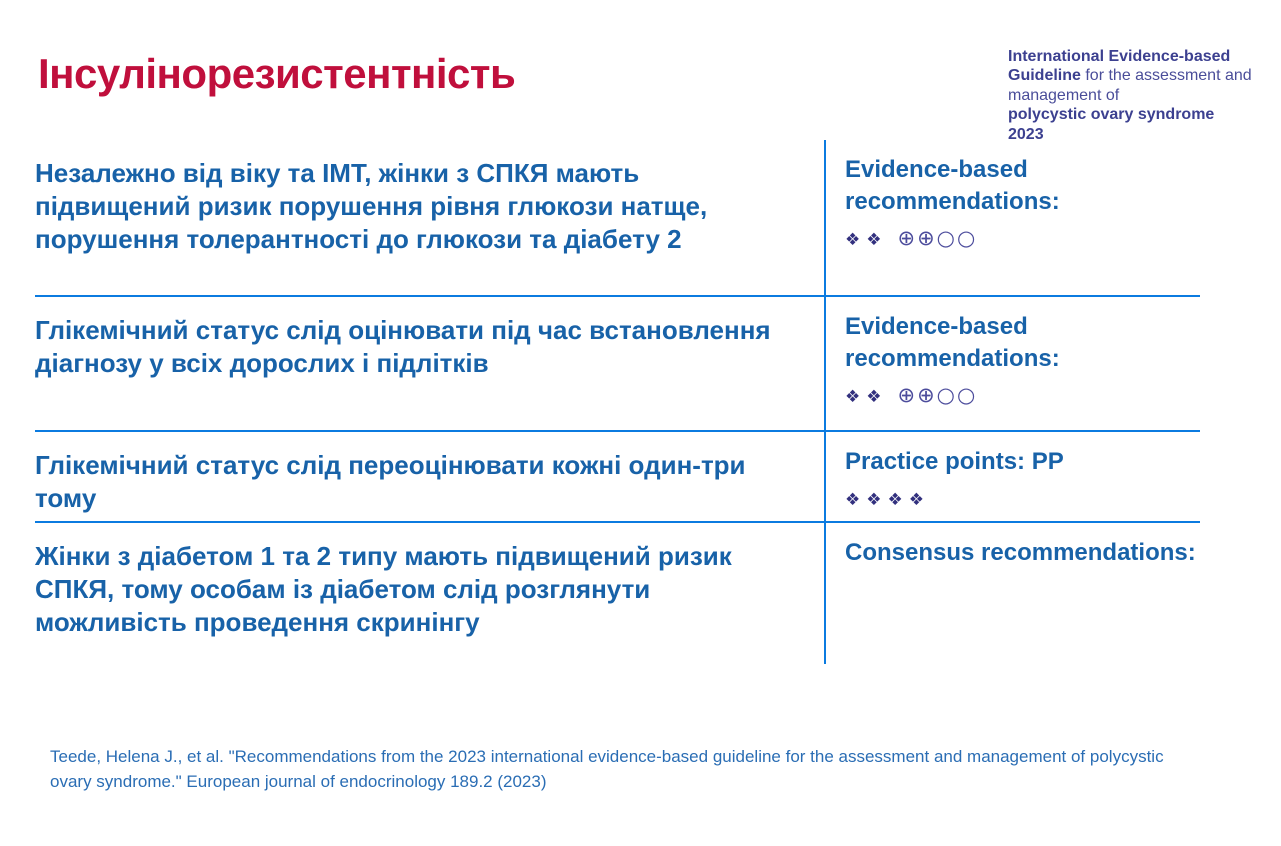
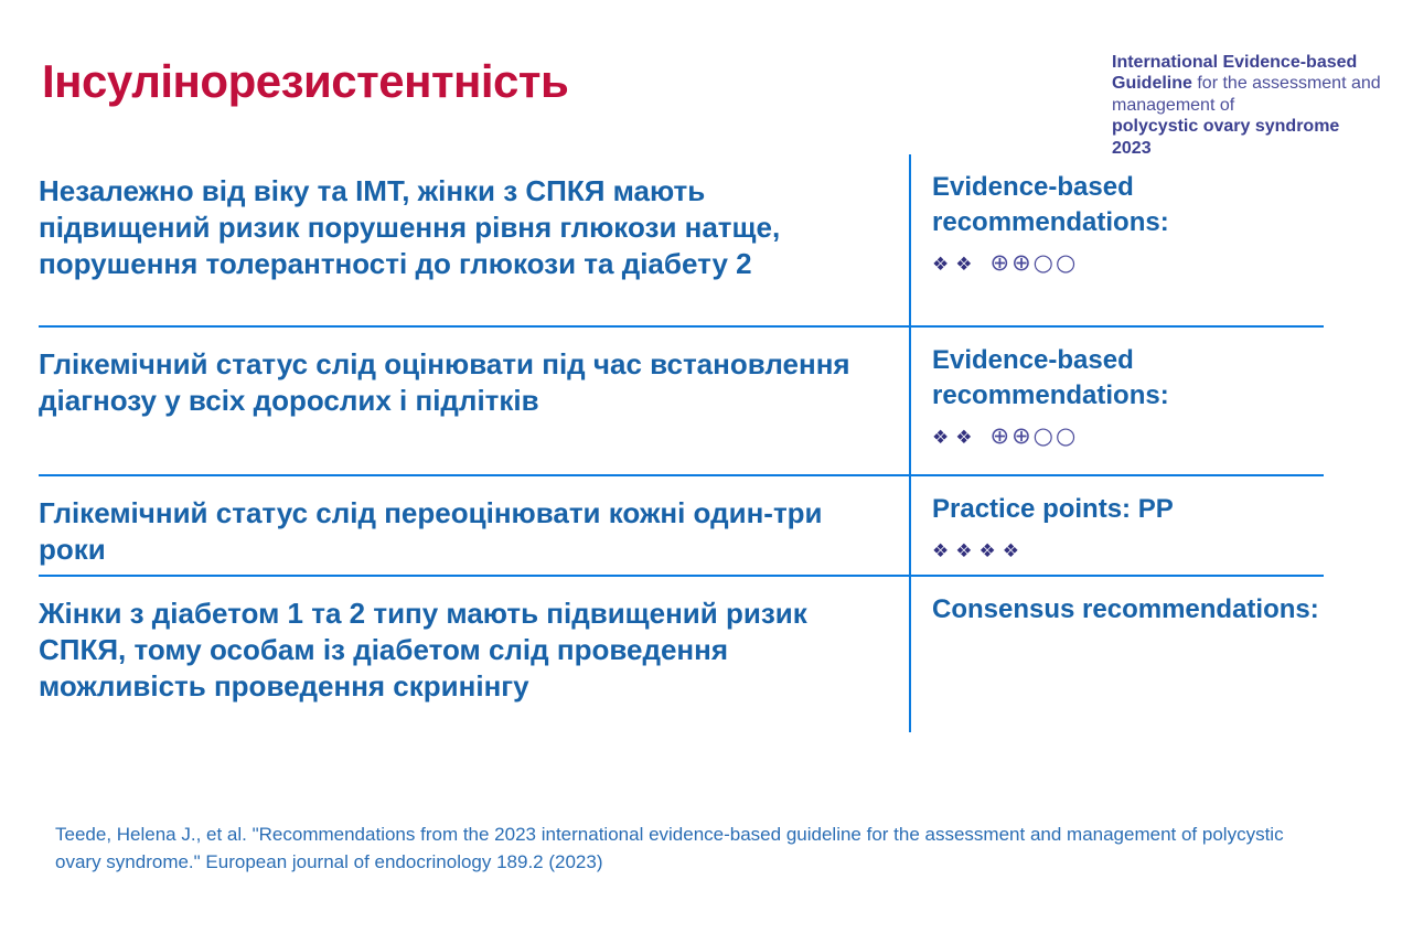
  Інсулінорезистентність
  International Evidence-based Guideline for the assessment and management of
  polycystic ovary syndrome
  2023
  Незалежно від віку та ІМТ, жінки з СПКЯ мають підвищений ризик порушення рівня глюкози натще, порушення толерантності до глюкози та діабету 2
  Evidence-based recommendations:
  ❖❖ ⊕⊕○○
  Глікемічний статус слід оцінювати під час встановлення діагнозу у всіх дорослих і підлітків
  Evidence-based recommendations:
  ❖❖ ⊕⊕○○
- Глікемічний статус слід переоцінювати кожні один-три тому
+ Глікемічний статус слід переоцінювати кожні один-три роки
  Practice points: PP
  ❖❖❖❖
- Жінки з діабетом 1 та 2 типу мають підвищений ризик СПКЯ, тому особам із діабетом слід розглянути можливість проведення скринінгу
+ Жінки з діабетом 1 та 2 типу мають підвищений ризик СПКЯ, тому особам із діабетом слід проведення можливість проведення скринінгу
  Consensus recommendations:
  Teede, Helena J., et al. "Recommendations from the 2023 international evidence-based guideline for the assessment and management of polycystic ovary syndrome." European journal of endocrinology 189.2 (2023)
